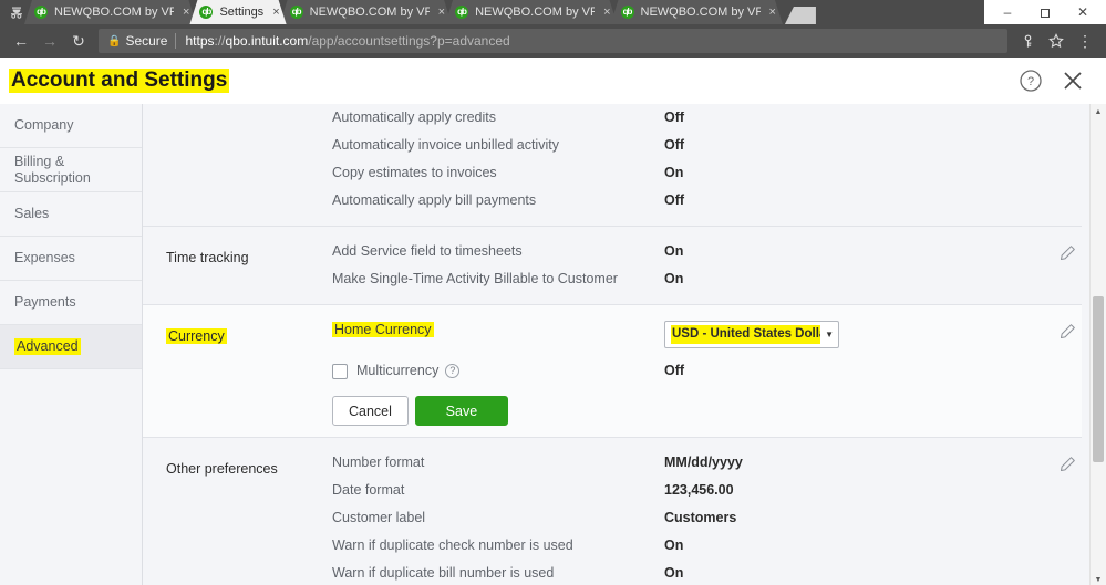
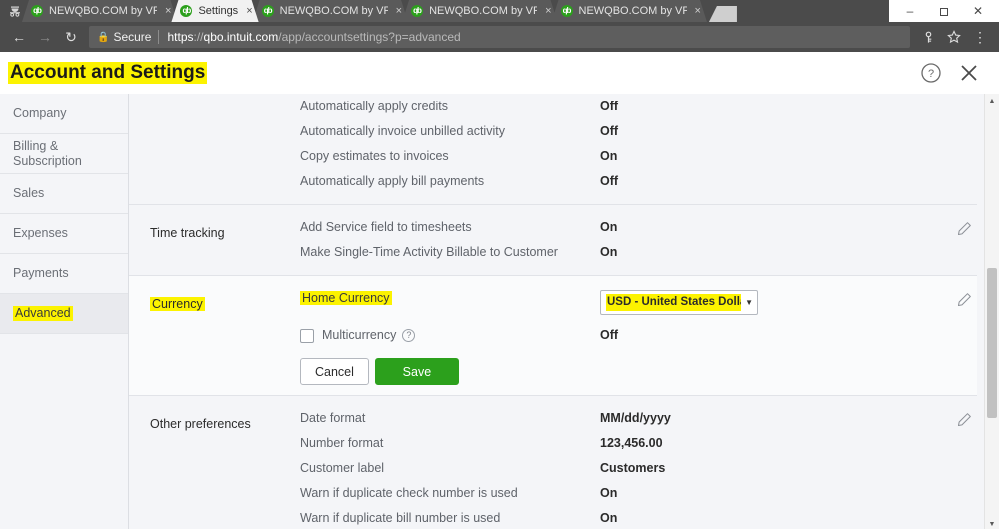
  qb
  NEWQBO.COM by VP
  ×
  qb
  Settings
  ×
  qb
  NEWQBO.COM by VP
  ×
  qb
  NEWQBO.COM by VP
  ×
  qb
  NEWQBO.COM by VP
  ×
  –
  ✕
  ←
  →
  ↻
  🔒
  Secure
  https
  ://
  qbo.intuit.com
  /app/accountsettings?p=advanced
  ⋮
  Account and Settings
  ?
  Company
  Billing & Subscription
  Sales
  Expenses
  Payments
  Advanced
  Automatically apply credits
  Off
  Automatically invoice unbilled activity
  Off
  Copy estimates to invoices
  On
  Automatically apply bill payments
  Off
  Time tracking
  Add Service field to timesheets
  On
  Make Single-Time Activity Billable to Customer
  On
  Currency
  Home Currency
  USD - United States Doll
  ▼
  Multicurrency
  ?
  Off
  Cancel
  Save
  Other preferences
- Number format
+ Date format
  MM/dd/yyyy
- Date format
+ Number format
  123,456.00
  Customer label
  Customers
  Warn if duplicate check number is used
  On
  Warn if duplicate bill number is used
  On
